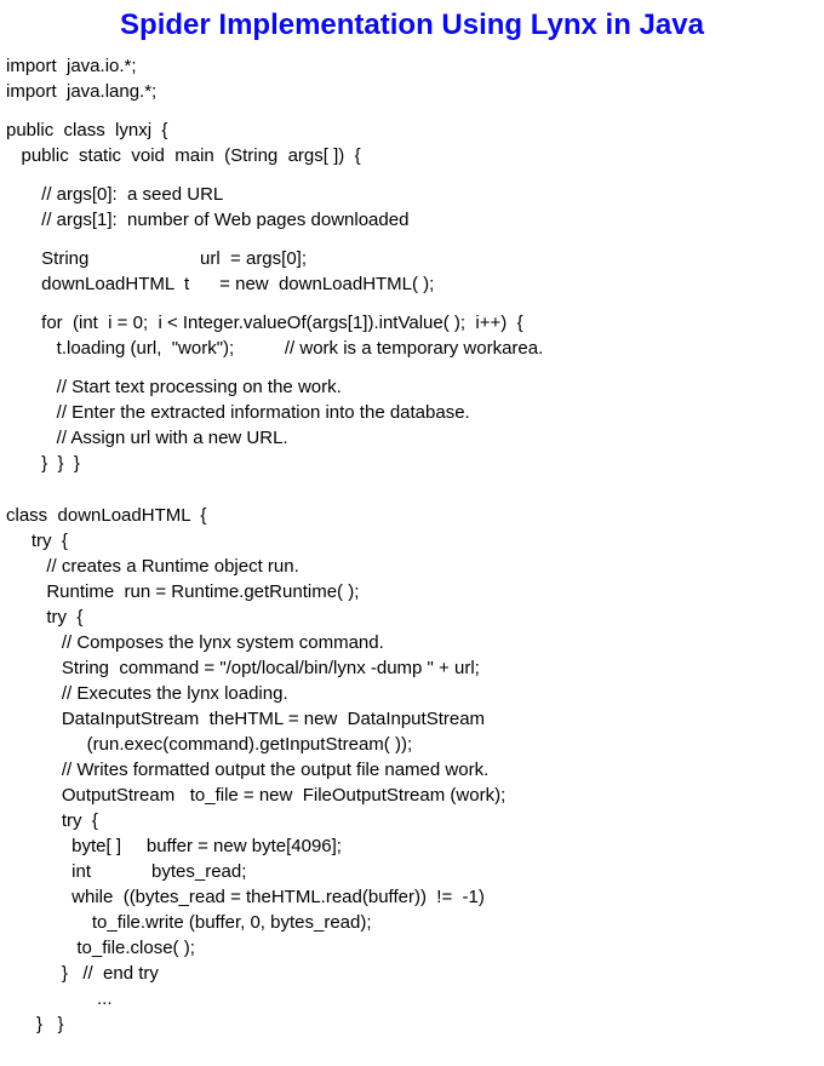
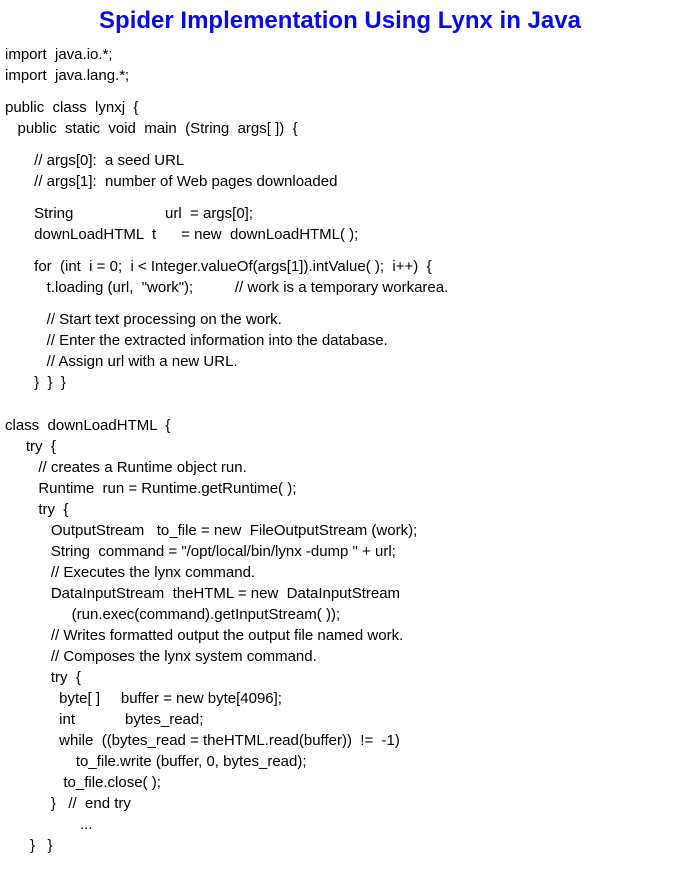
  Spider Implementation Using Lynx in Java
  import java.io.*;
  import java.lang.*;
  public class lynxj {
  public static void main (String args[ ]) {
  // args[0]: a seed URL
  // args[1]: number of Web pages downloaded
  String url = args[0];
  downLoadHTML t = new downLoadHTML( );
  for (int i = 0; i < Integer.valueOf(args[1]).intValue( ); i++) {
  t.loading (url, "work"); // work is a temporary workarea.
  // Start text processing on the work.
  // Enter the extracted information into the database.
  // Assign url with a new URL.
  } } }
  class downLoadHTML {
  try {
  // creates a Runtime object run.
  Runtime run = Runtime.getRuntime( );
  try {
- // Composes the lynx system command.
+ OutputStream to_file = new FileOutputStream (work);
  String command = "/opt/local/bin/lynx -dump " + url;
- // Executes the lynx loading.
+ // Executes the lynx command.
  DataInputStream theHTML = new DataInputStream
  (run.exec(command).getInputStream( ));
  // Writes formatted output the output file named work.
- OutputStream to_file = new FileOutputStream (work);
+ // Composes the lynx system command.
  try {
  byte[ ] buffer = new byte[4096];
  int bytes_read;
  while ((bytes_read = theHTML.read(buffer)) != -1)
  to_file.write (buffer, 0, bytes_read);
  to_file.close( );
  } // end try
  ...
  } }
